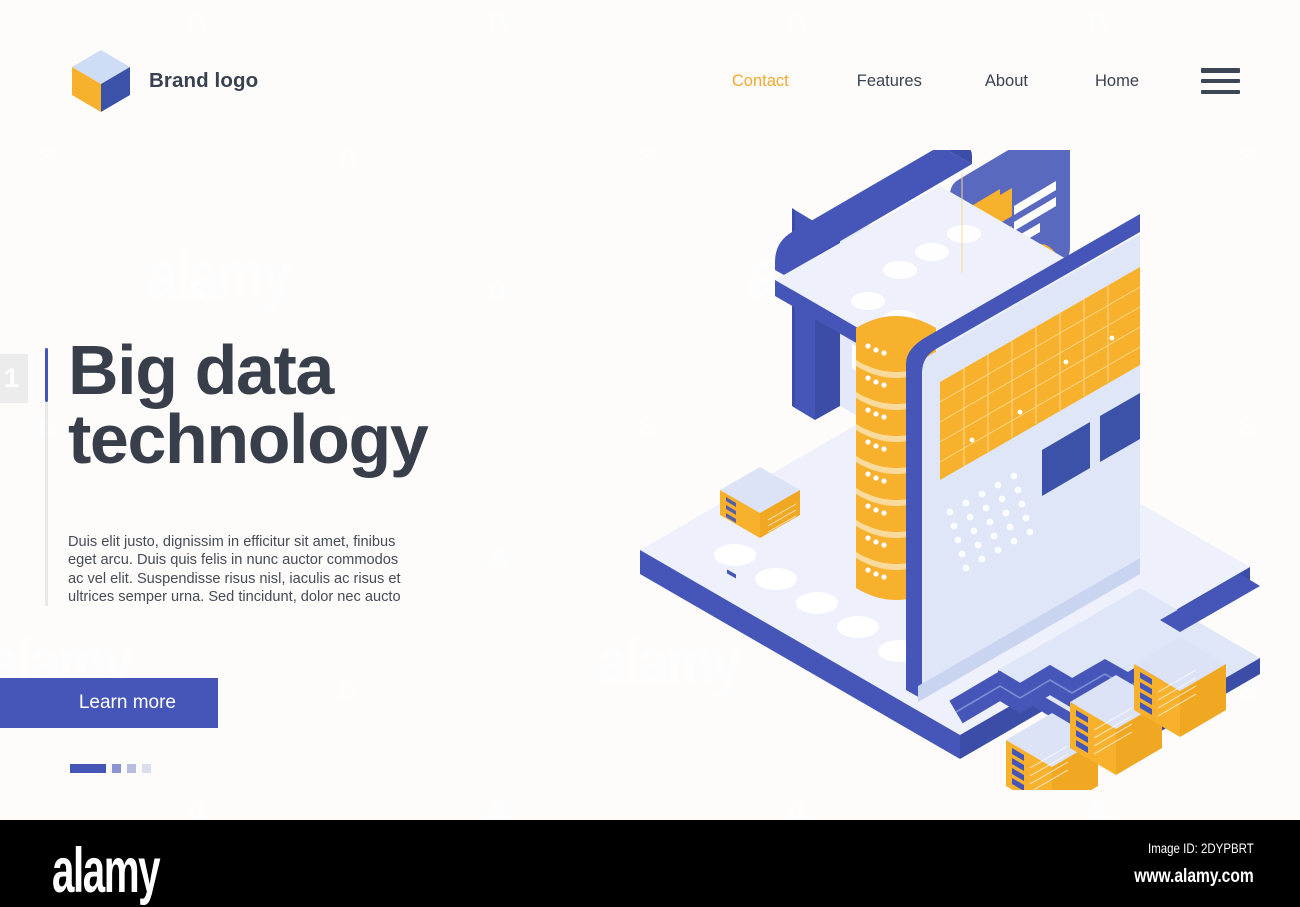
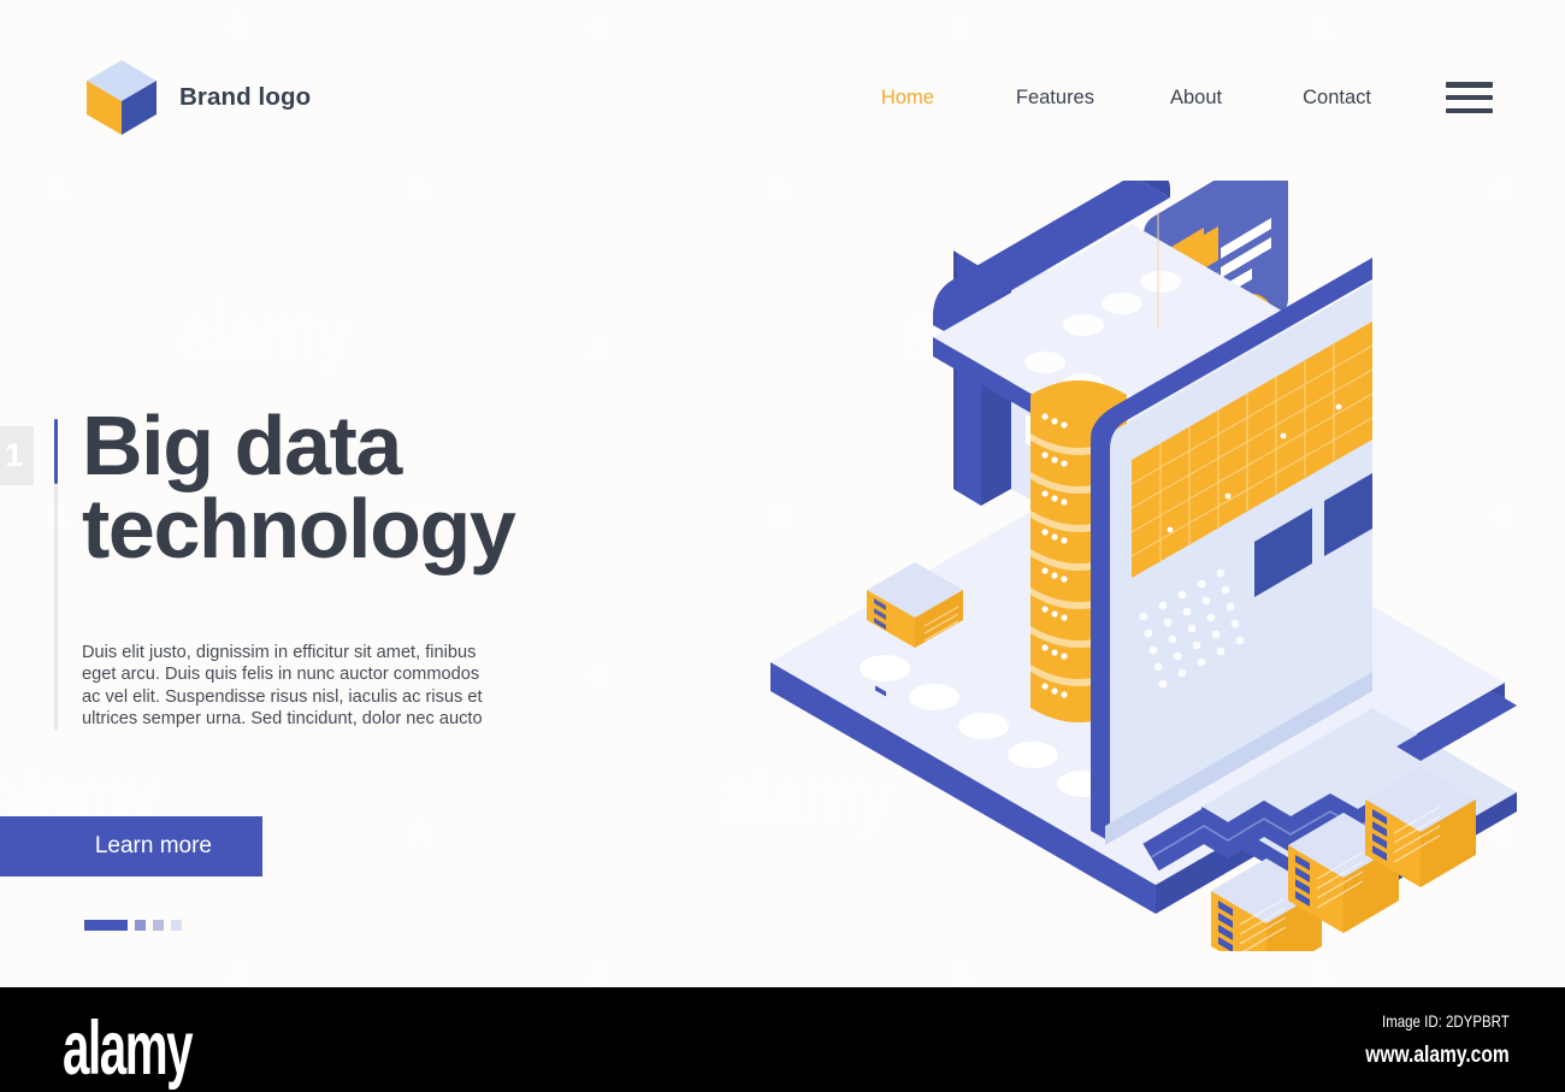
  a
  alamy
  alamy
  a
  a
  a
  a
  a
  a
  Brand logo
- Contact
+ Home
  Features
  About
- Home
+ Contact
  Big data
  technology
  Duis elit justo, dignissim in efficitur sit amet, finibus eget arcu. Duis quis felis in nunc auctor commodos ac vel elit. Suspendisse risus nisl, iaculis ac risus et ultrices semper urna. Sed tincidunt, dolor nec aucto
  Learn more
  alamy
  Image ID: 2DYPBRT
  www.alamy.com
